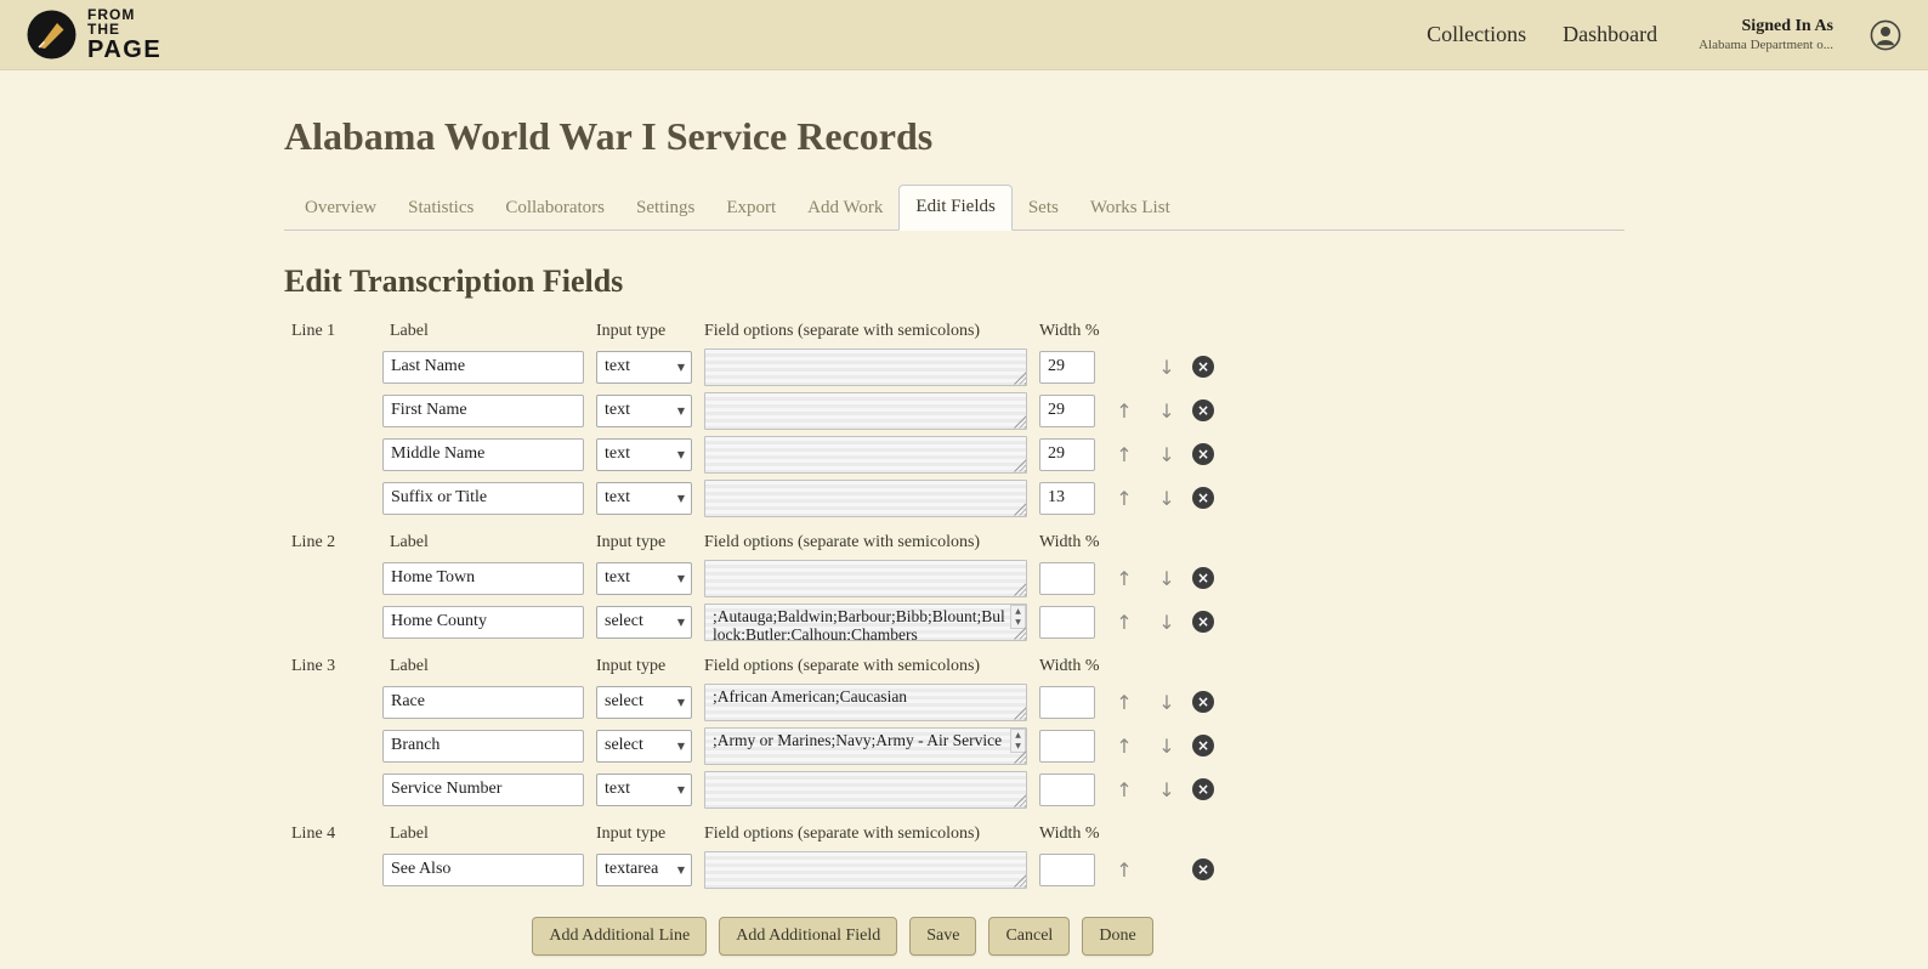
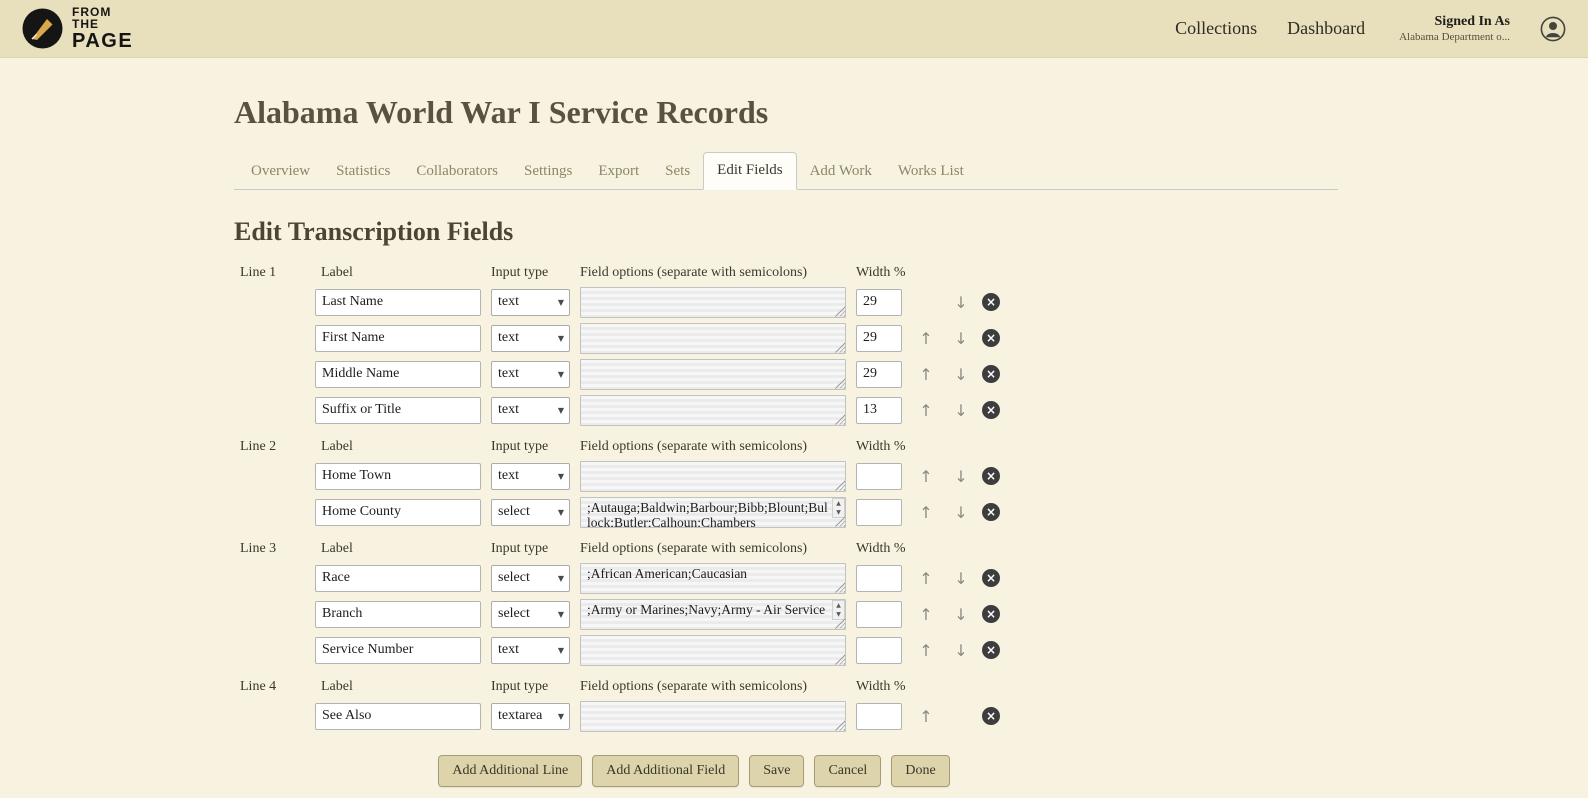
  FROM
  THE
  PAGE
  Collections
  Dashboard
  Signed In As
  Alabama Department o...
  Alabama World War I Service Records
  Overview
  Statistics
  Collaborators
  Settings
  Export
- Add Work
+ Sets
  Edit Fields
- Sets
+ Add Work
  Works List
  Edit Transcription Fields
  Line 1
  Label
  Input type
  Field options (separate with semicolons)
  Width %
  Last Name
  text
  ▼
  29
  ↓
  ×
  First Name
  text
  ▼
  29
  ↑
  ↓
  ×
  Middle Name
  text
  ▼
  29
  ↑
  ↓
  ×
  Suffix or Title
  text
  ▼
  13
  ↑
  ↓
  ×
  Line 2
  Label
  Input type
  Field options (separate with semicolons)
  Width %
  Home Town
  text
  ▼
  ↑
  ↓
  ×
  Home County
  select
  ▼
  ↑
  ↓
  ×
  Line 3
  Label
  Input type
  Field options (separate with semicolons)
  Width %
  Race
  select
  ▼
  ;African American;Caucasian
  ↑
  ↓
  ×
  Branch
  select
  ▼
  ;Army or Marines;Navy;Army - Air Service
  ↑
  ↓
  ×
  Service Number
  text
  ▼
  ↑
  ↓
  ×
  Line 4
  Label
  Input type
  Field options (separate with semicolons)
  Width %
  See Also
  textarea
  ▼
  ↑
  ×
  Add Additional Line
  Add Additional Field
  Save
  Cancel
  Done
